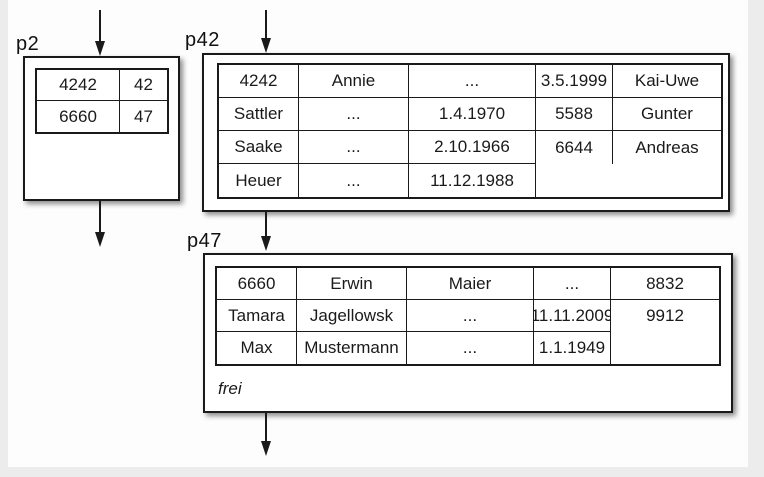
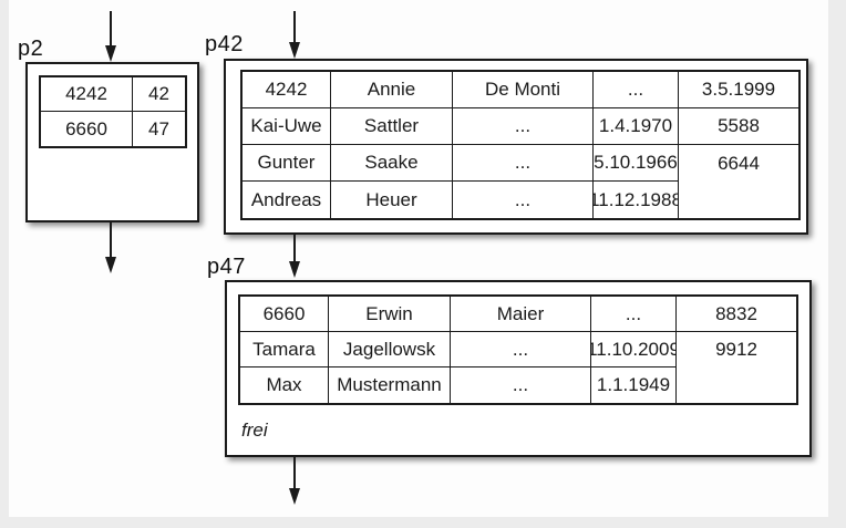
  p2
  4242
  42
  6660
  47
  p42
  4242
  Annie
+ De Monti
  ...
  3.5.1999
  Kai-Uwe
  Sattler
  ...
  1.4.1970
  5588
  Gunter
  Saake
  ...
- 2.10.1966
+ 5.10.1966
  6644
  Andreas
  Heuer
  ...
  11.12.1988
  p47
  6660
  Erwin
  Maier
  ...
  8832
  Tamara
  Jagellowsk
  ...
- 11.11.2009
+ 11.10.2009
  9912
  Max
  Mustermann
  ...
  1.1.1949
  frei
